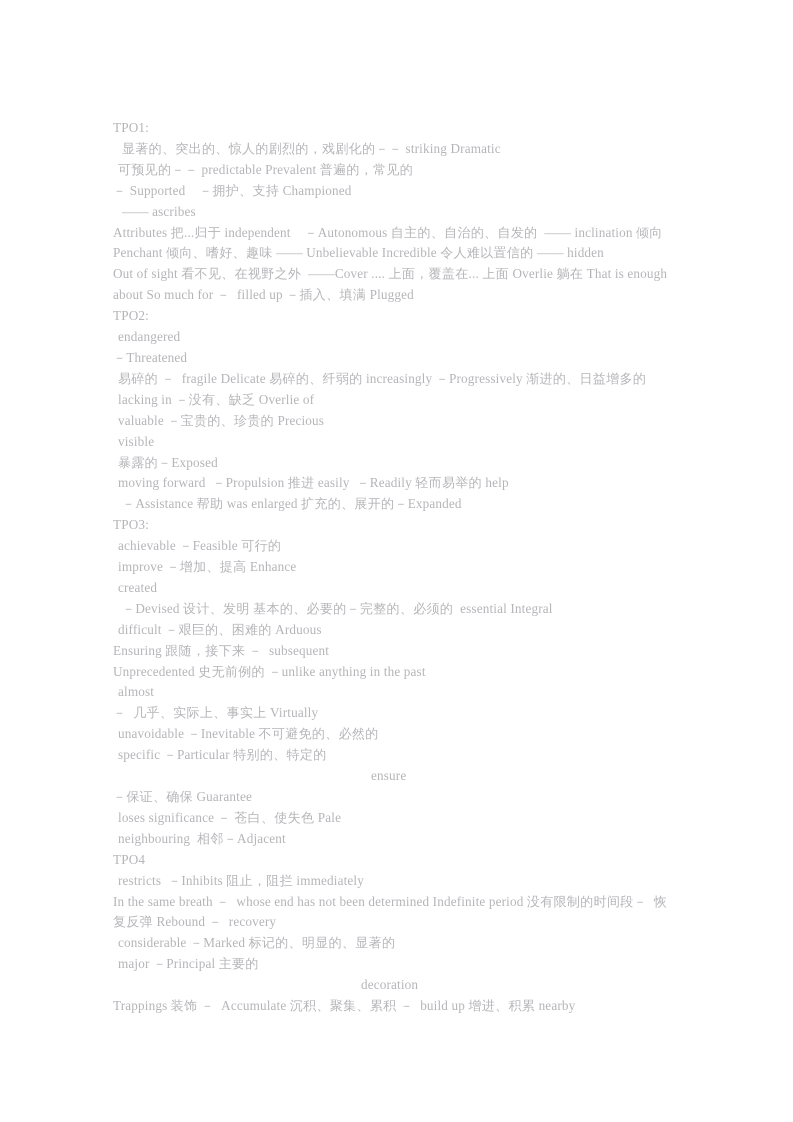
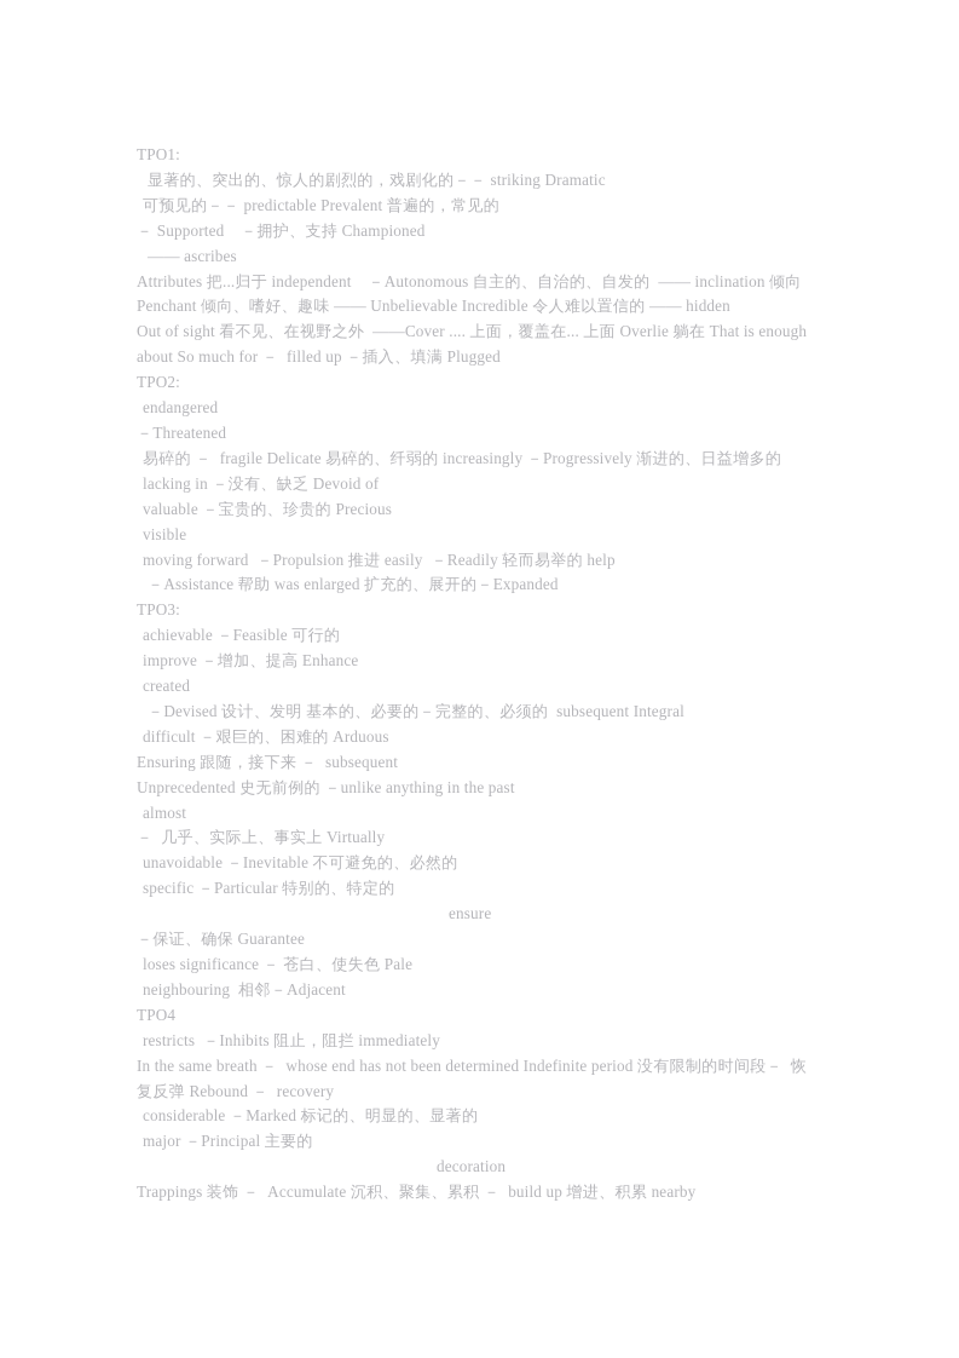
  TPO1:
  显著的、突出的、惊人的剧烈的，戏剧化的－－ striking Dramatic
  可预见的－－ predictable Prevalent 普遍的，常见的
  － Supported －拥护、支持 Championed
  —— ascribes
  Attributes 把...归于 independent －Autonomous 自主的、自治的、自发的 —— inclination 倾向
  Penchant 倾向、嗜好、趣味 —— Unbelievable Incredible 令人难以置信的 —— hidden
  Out of sight 看不见、在视野之外 ——Cover .... 上面，覆盖在... 上面 Overlie 躺在 That is enough
  about So much for － filled up －插入、填满 Plugged
  TPO2:
  endangered
  －Threatened
  易碎的 － fragile Delicate 易碎的、纤弱的 increasingly －Progressively 渐进的、日益增多的
- lacking in －没有、缺乏 Overlie of
+ lacking in －没有、缺乏 Devoid of
  valuable －宝贵的、珍贵的 Precious
  visible
- 暴露的－Exposed
  moving forward －Propulsion 推进 easily －Readily 轻而易举的 help
  －Assistance 帮助 was enlarged 扩充的、展开的－Expanded
  TPO3:
  achievable －Feasible 可行的
  improve －增加、提高 Enhance
  created
- －Devised 设计、发明 基本的、必要的－完整的、必须的 essential Integral
+ －Devised 设计、发明 基本的、必要的－完整的、必须的 subsequent Integral
  difficult －艰巨的、困难的 Arduous
  Ensuring 跟随，接下来 － subsequent
  Unprecedented 史无前例的 －unlike anything in the past
  almost
  － 几乎、实际上、事实上 Virtually
  unavoidable －Inevitable 不可避免的、必然的
  specific －Particular 特别的、特定的
  ensure
  －保证、确保 Guarantee
  loses significance － 苍白、使失色 Pale
  neighbouring 相邻－Adjacent
  TPO4
  restricts －Inhibits 阻止，阻拦 immediately
  In the same breath － whose end has not been determined Indefinite period 没有限制的时间段－ 恢
  复反弹 Rebound － recovery
  considerable －Marked 标记的、明显的、显著的
  major －Principal 主要的
  decoration
  Trappings 装饰 － Accumulate 沉积、聚集、累积 － build up 增进、积累 nearby
